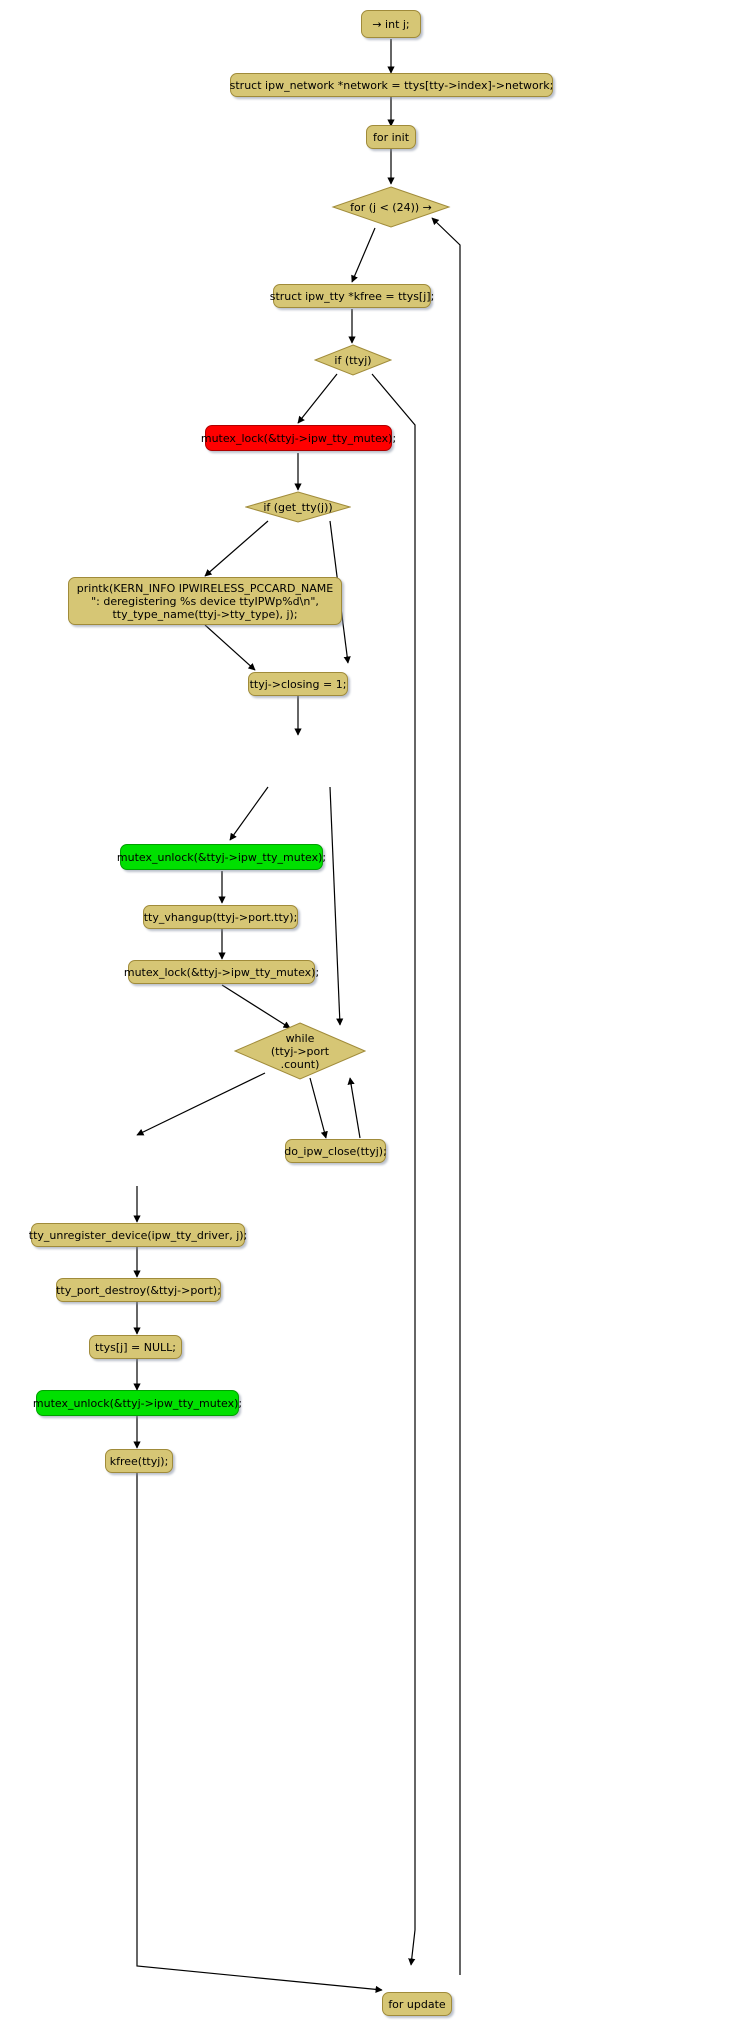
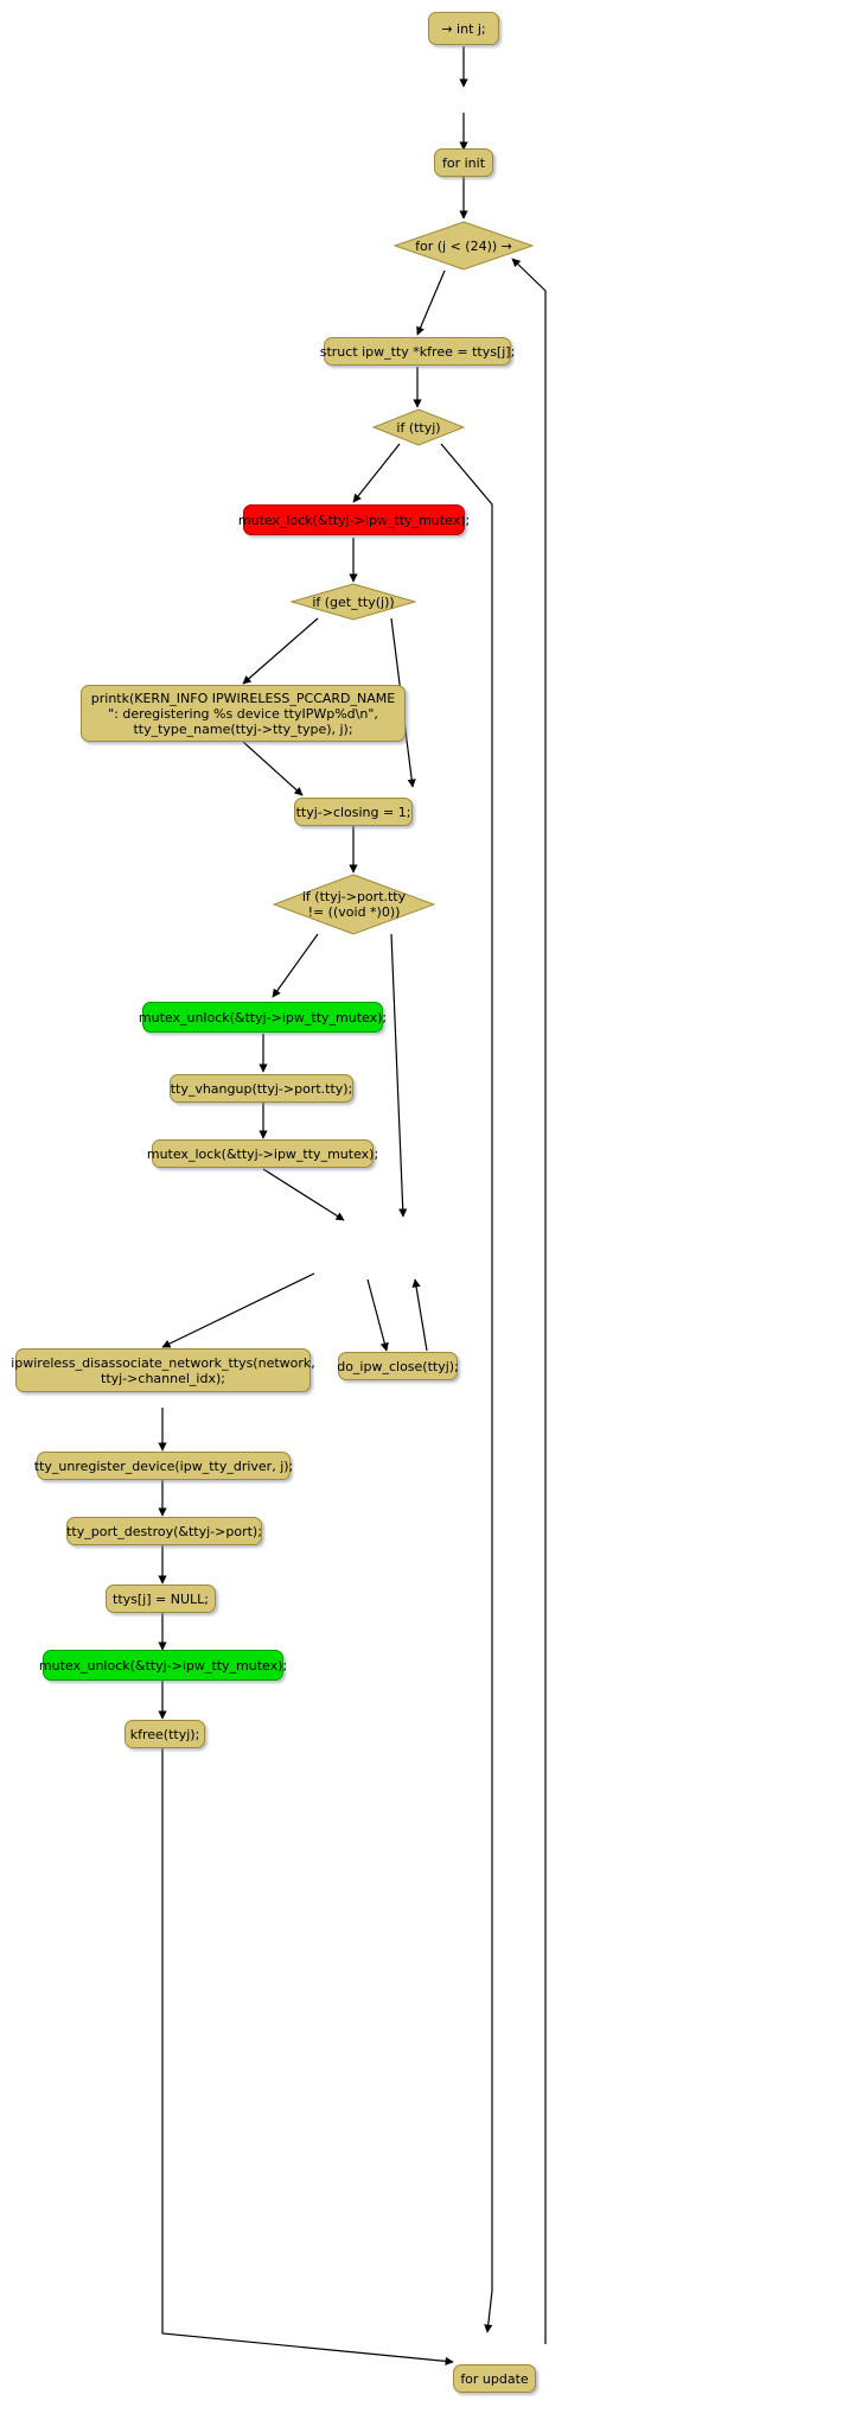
  → int j;
- struct ipw_network *network = ttys[tty->index]->network;
  for init
  for (j < (24)) →
  struct ipw_tty *kfree = ttys[j];
  if (ttyj)
  mutex_lock(&ttyj->ipw_tty_mutex);
  if (get_tty(j))
  printk(KERN_INFO IPWIRELESS_PCCARD_NAME
  ": deregistering %s device ttyIPWp%d\n",
  tty_type_name(ttyj->tty_type), j);
  ttyj->closing = 1;
+ if (ttyj->port.tty
+ != ((void *)0))
  mutex_unlock(&ttyj->ipw_tty_mutex);
  tty_vhangup(ttyj->port.tty);
  mutex_lock(&ttyj->ipw_tty_mutex);
- while
- (ttyj->port
- .count)
  do_ipw_close(ttyj);
+ ipwireless_disassociate_network_ttys(network,
+ ttyj->channel_idx);
  tty_unregister_device(ipw_tty_driver, j);
  tty_port_destroy(&ttyj->port);
  ttys[j] = NULL;
  mutex_unlock(&ttyj->ipw_tty_mutex);
  kfree(ttyj);
  for update
